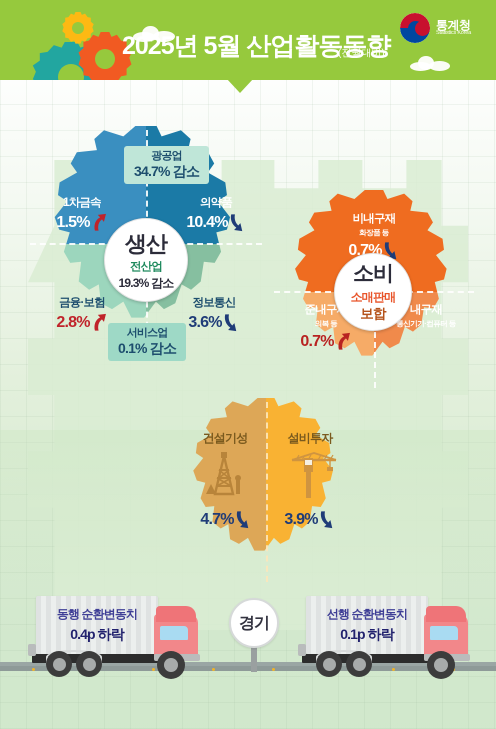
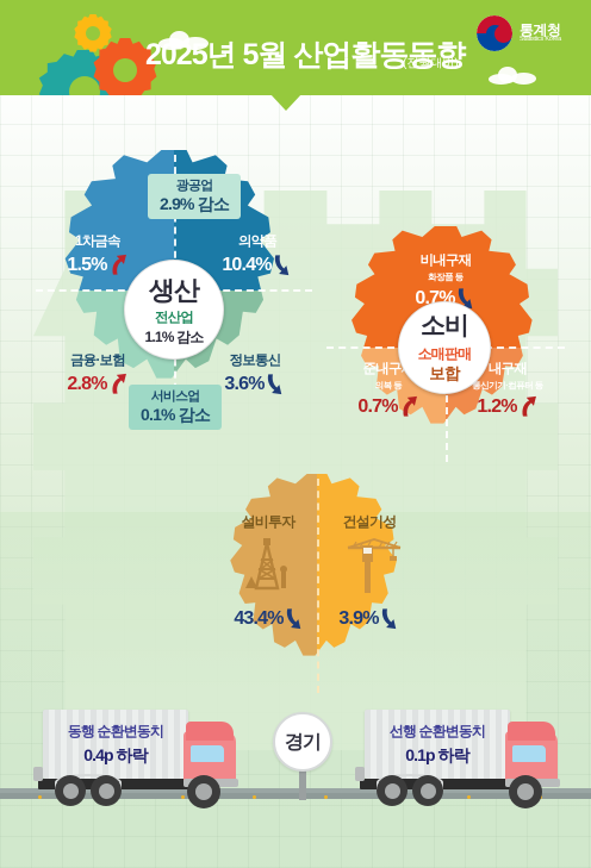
  2025년 5월 산업활동동향
  (전월대비)
  통계청
  광공업
- 34.7% 감소
+ 2.9% 감소
  서비스업
  0.1% 감소
  1차금속
  1.5%
  의약품
  10.4%
  금융·보험
  2.8%
  정보통신
  3.6%
  생산
  전산업
- 19.3% 감소
+ 1.1% 감소
  비내구재
  화장품 등
  0.7%
  준내구
  의복 등
  0.7%
  내구재
  통신기기·컴퓨터 등
+ 1.2%
  소비
  소매판매
  보합
- 건설기성
+ 설비투자
- 4.7%
+ 43.4%
- 설비투자
+ 건설기성
  3.9%
  동행 순환변동치
  0.4p 하락
  경기
  선행 순환변동치
  0.1p 하락
